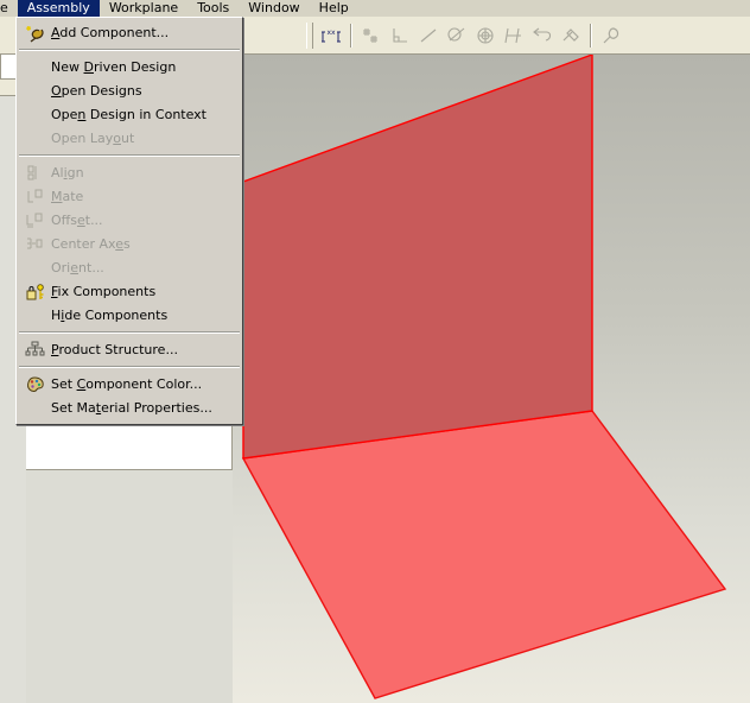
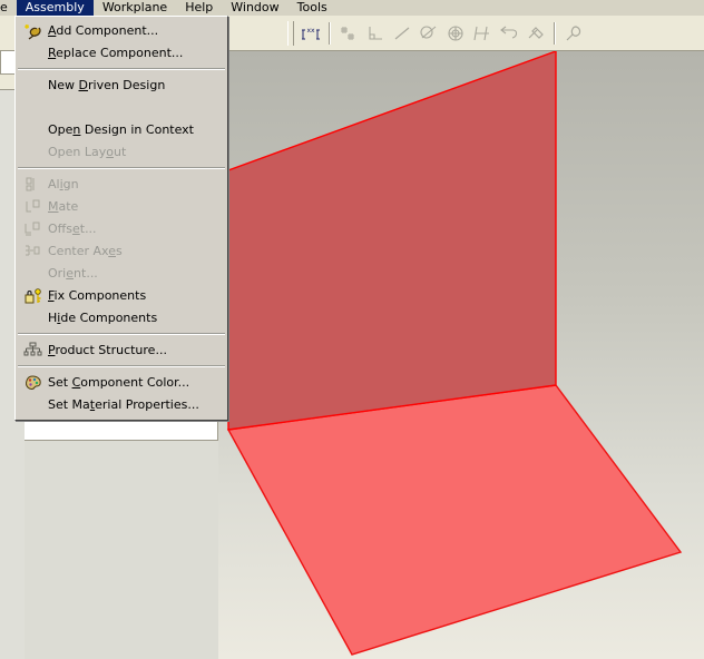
  e
  Assembly
  Workplane
- Tools
+ Help
  Window
- Help
+ Tools
  Add Component...
+ Replace Component...
  New Driven Design
- Open Designs
  Open Design in Context
  Open Layout
  Align
  Mate
  Offset...
  Center Axes
  Orient...
  Fix Components
  Hide Components
  Product Structure...
  Set Component Color...
  Set Material Properties...
